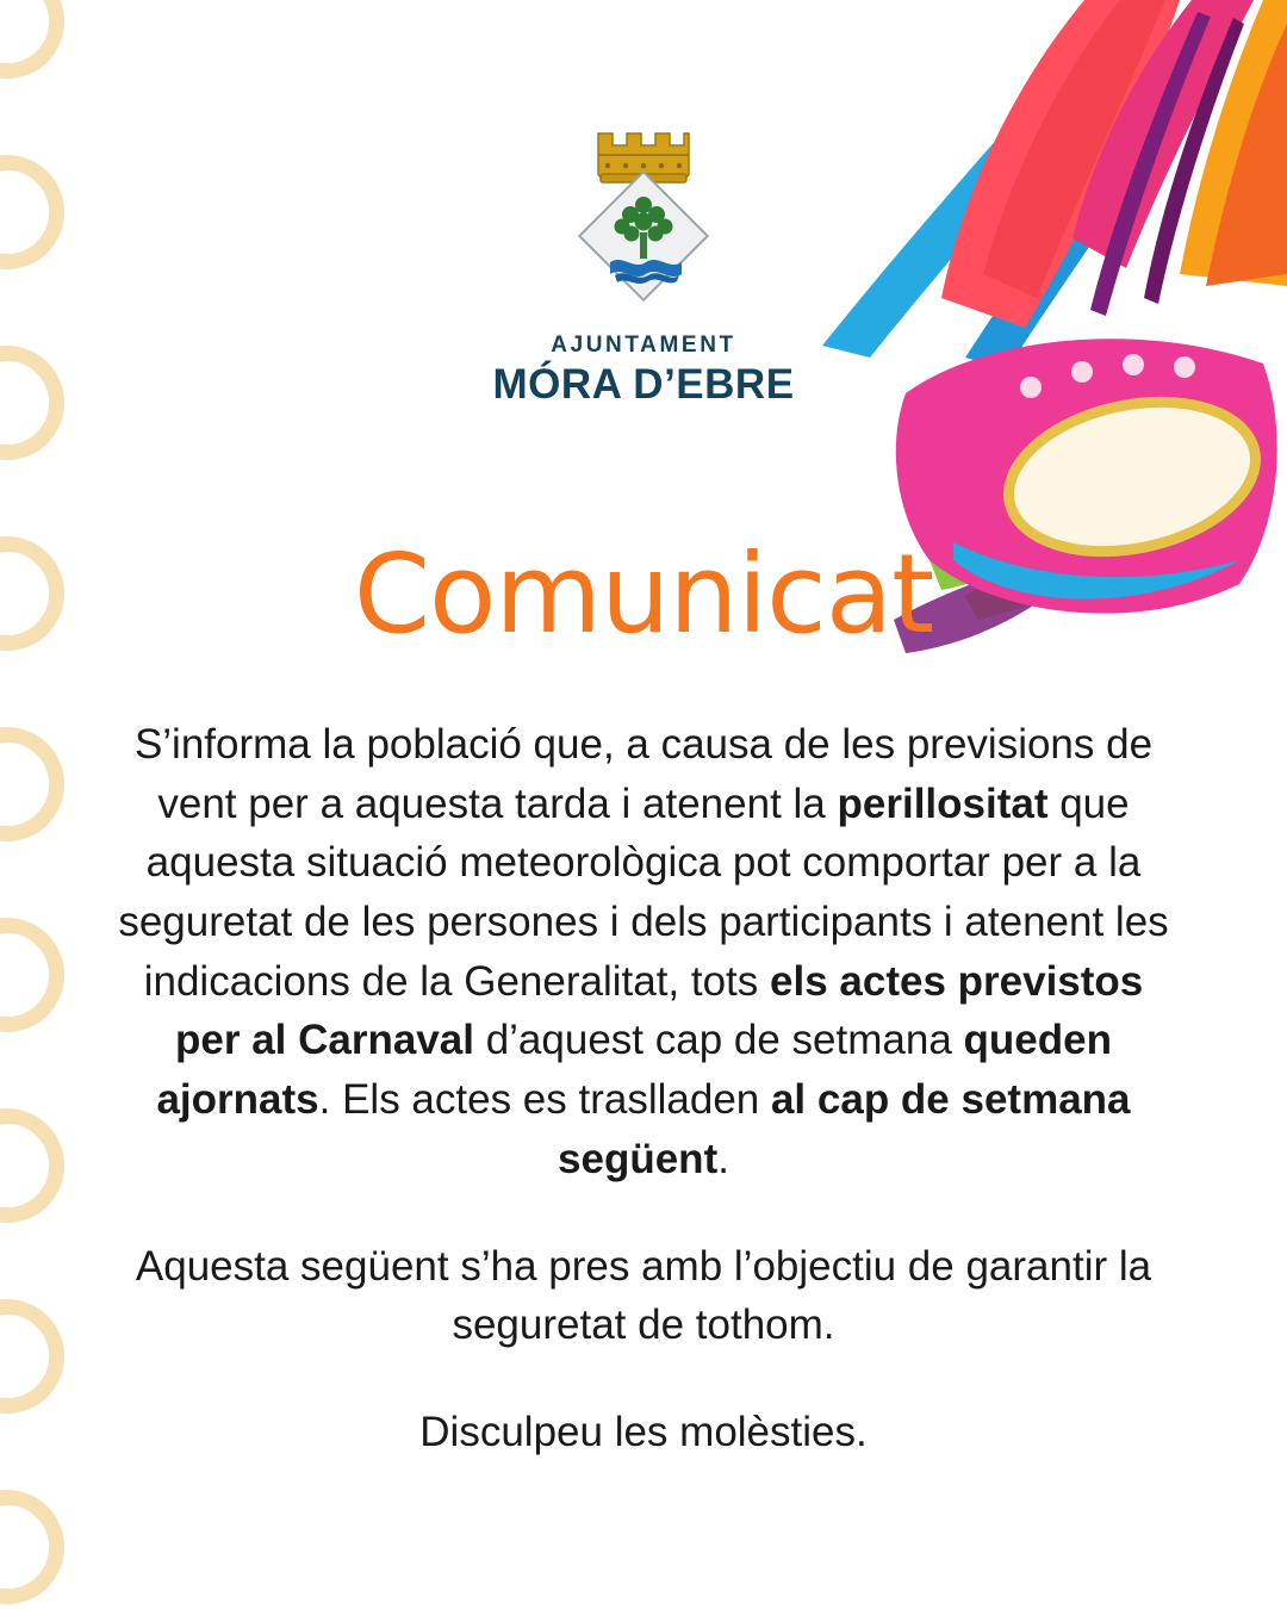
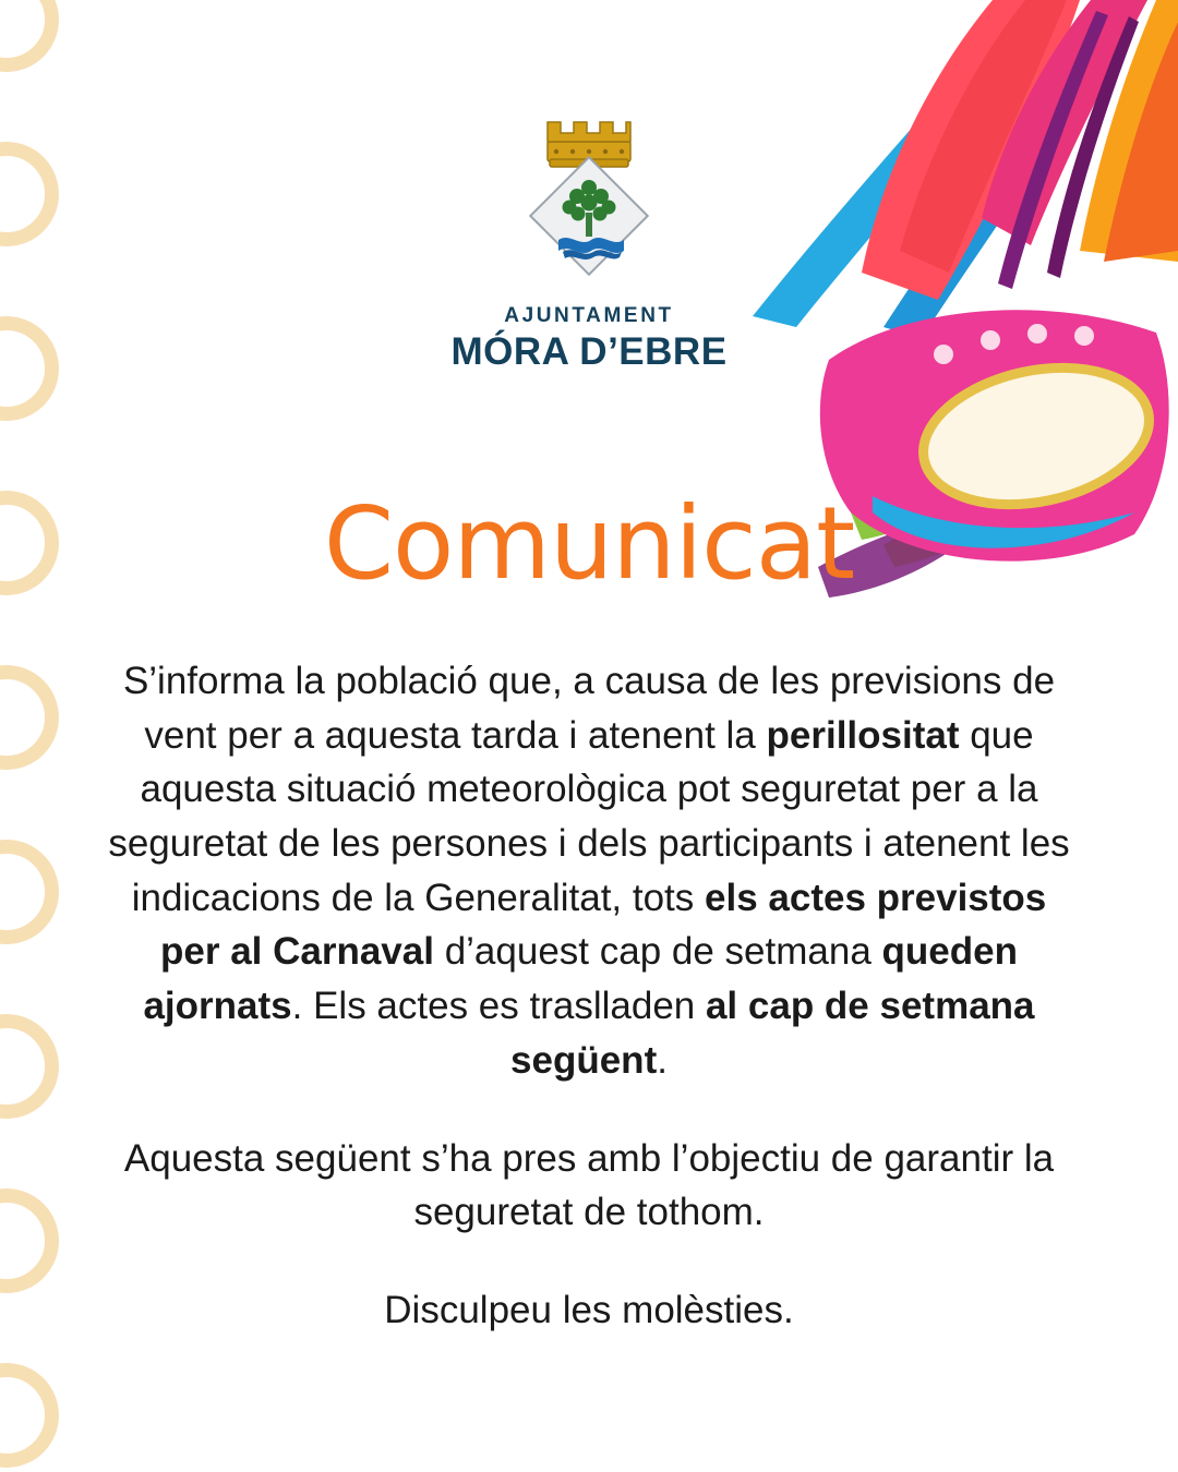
  AJUNTAMENT
  MÓRA D’EBRE
  Comunicat
- S’informa la població que, a causa de les previsions de vent per a aquesta tarda i atenent la perillositat que aquesta situació meteorològica pot comportar per a la seguretat de les persones i dels participants i atenent les indicacions de la Generalitat, tots els actes previstos per al Carnaval d’aquest cap de setmana queden ajornats. Els actes es traslladen al cap de setmana següent.
+ S’informa la població que, a causa de les previsions de vent per a aquesta tarda i atenent la perillositat que aquesta situació meteorològica pot seguretat per a la seguretat de les persones i dels participants i atenent les indicacions de la Generalitat, tots els actes previstos per al Carnaval d’aquest cap de setmana queden ajornats. Els actes es traslladen al cap de setmana següent.
  Aquesta següent s’ha pres amb l’objectiu de garantir la seguretat de tothom.
  Disculpeu les molèsties.
